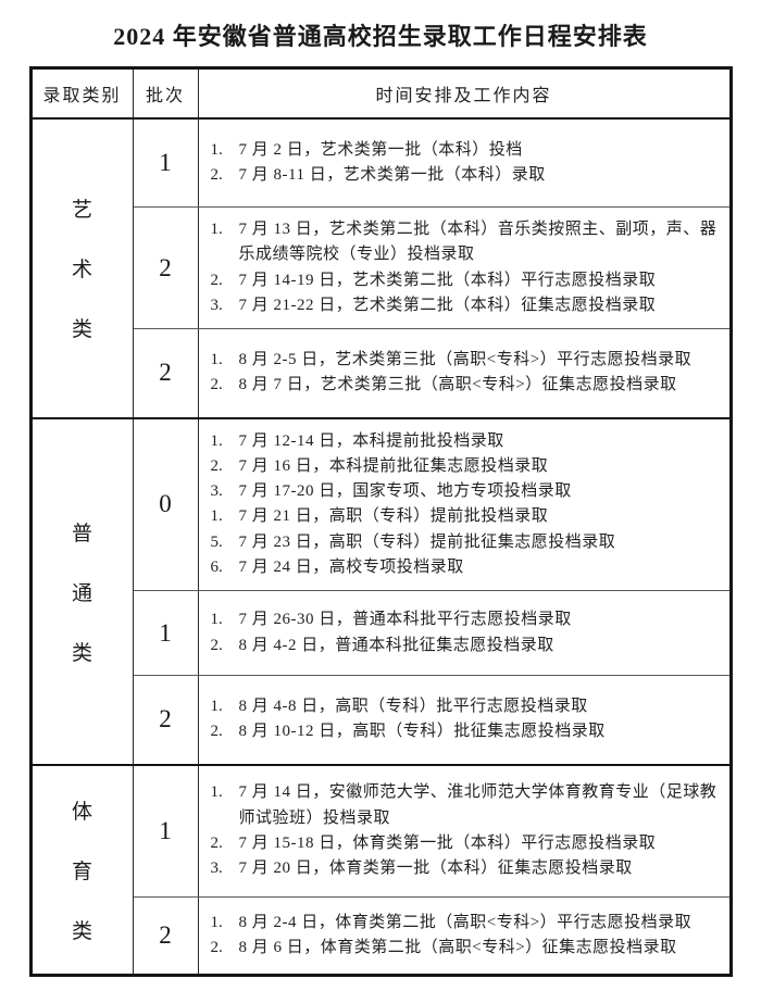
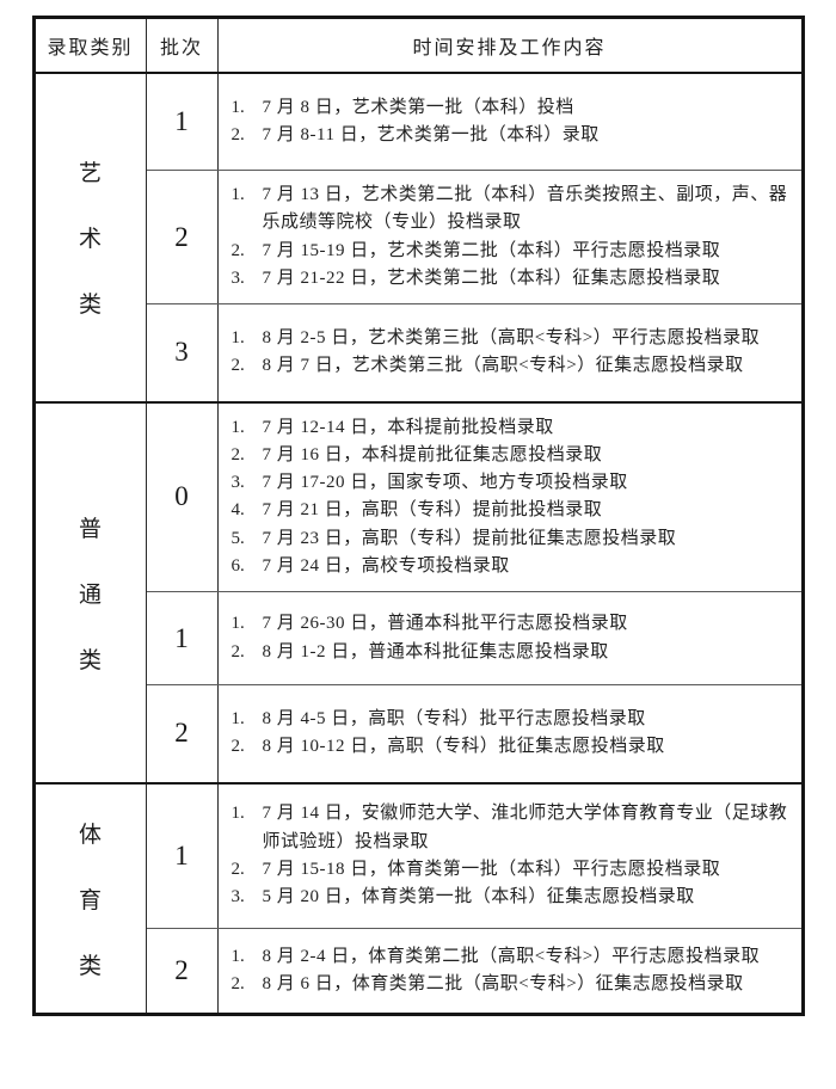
- 2024 年安徽省普通高校招生录取工作日程安排表
  录取类别	批次	时间安排及工作内容
- 艺术类	1	1. 7 月 2 日，艺术类第一批（本科）投档2. 7 月 8-11 日，艺术类第一批（本科）录取
+ 艺术类	1	1. 7 月 8 日，艺术类第一批（本科）投档2. 7 月 8-11 日，艺术类第一批（本科）录取
- 2	1. 7 月 13 日，艺术类第二批（本科）音乐类按照主、副项，声、器乐成绩等院校（专业）投档录取2. 7 月 14-19 日，艺术类第二批（本科）平行志愿投档录取3. 7 月 21-22 日，艺术类第二批（本科）征集志愿投档录取
+ 2	1. 7 月 13 日，艺术类第二批（本科）音乐类按照主、副项，声、器乐成绩等院校（专业）投档录取2. 7 月 15-19 日，艺术类第二批（本科）平行志愿投档录取3. 7 月 21-22 日，艺术类第二批（本科）征集志愿投档录取
- 2	1. 8 月 2-5 日，艺术类第三批（高职<专科>）平行志愿投档录取2. 8 月 7 日，艺术类第三批（高职<专科>）征集志愿投档录取
+ 3	1. 8 月 2-5 日，艺术类第三批（高职<专科>）平行志愿投档录取2. 8 月 7 日，艺术类第三批（高职<专科>）征集志愿投档录取
- 普通类	0	1. 7 月 12-14 日，本科提前批投档录取2. 7 月 16 日，本科提前批征集志愿投档录取3. 7 月 17-20 日，国家专项、地方专项投档录取1. 7 月 21 日，高职（专科）提前批投档录取5. 7 月 23 日，高职（专科）提前批征集志愿投档录取6. 7 月 24 日，高校专项投档录取
+ 普通类	0	1. 7 月 12-14 日，本科提前批投档录取2. 7 月 16 日，本科提前批征集志愿投档录取3. 7 月 17-20 日，国家专项、地方专项投档录取4. 7 月 21 日，高职（专科）提前批投档录取5. 7 月 23 日，高职（专科）提前批征集志愿投档录取6. 7 月 24 日，高校专项投档录取
- 1	1. 7 月 26-30 日，普通本科批平行志愿投档录取2. 8 月 4-2 日，普通本科批征集志愿投档录取
+ 1	1. 7 月 26-30 日，普通本科批平行志愿投档录取2. 8 月 1-2 日，普通本科批征集志愿投档录取
- 2	1. 8 月 4-8 日，高职（专科）批平行志愿投档录取2. 8 月 10-12 日，高职（专科）批征集志愿投档录取
+ 2	1. 8 月 4-5 日，高职（专科）批平行志愿投档录取2. 8 月 10-12 日，高职（专科）批征集志愿投档录取
- 体育类	1	1. 7 月 14 日，安徽师范大学、淮北师范大学体育教育专业（足球教师试验班）投档录取2. 7 月 15-18 日，体育类第一批（本科）平行志愿投档录取3. 7 月 20 日，体育类第一批（本科）征集志愿投档录取
+ 体育类	1	1. 7 月 14 日，安徽师范大学、淮北师范大学体育教育专业（足球教师试验班）投档录取2. 7 月 15-18 日，体育类第一批（本科）平行志愿投档录取3. 5 月 20 日，体育类第一批（本科）征集志愿投档录取
  2	1. 8 月 2-4 日，体育类第二批（高职<专科>）平行志愿投档录取2. 8 月 6 日，体育类第二批（高职<专科>）征集志愿投档录取
